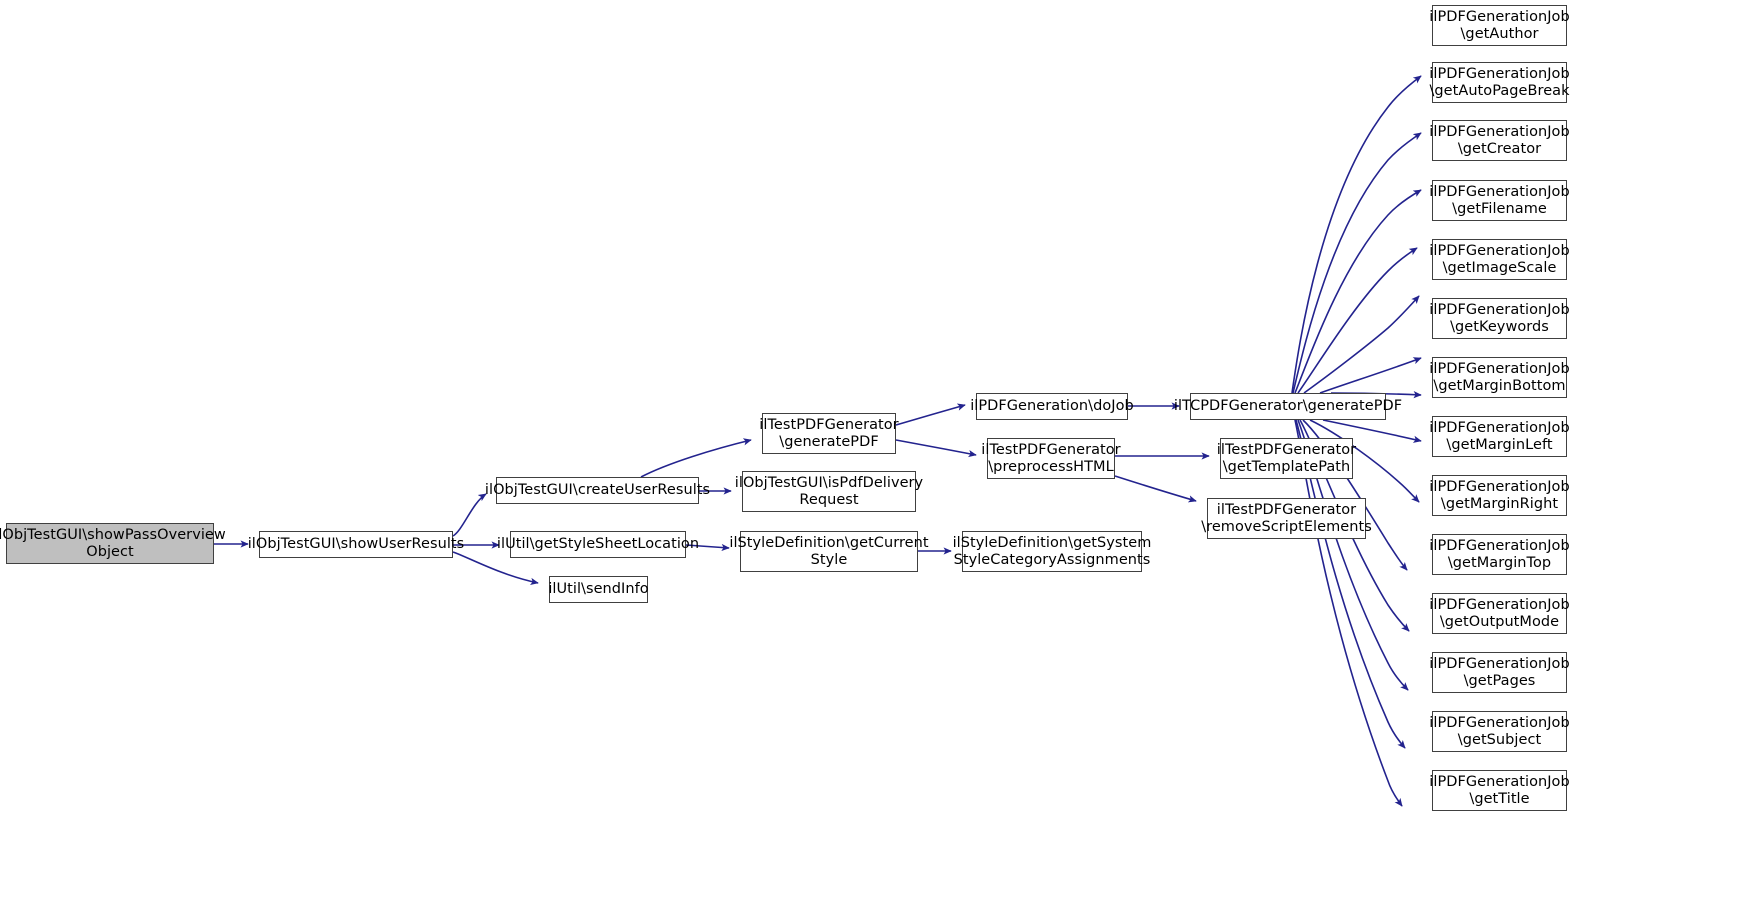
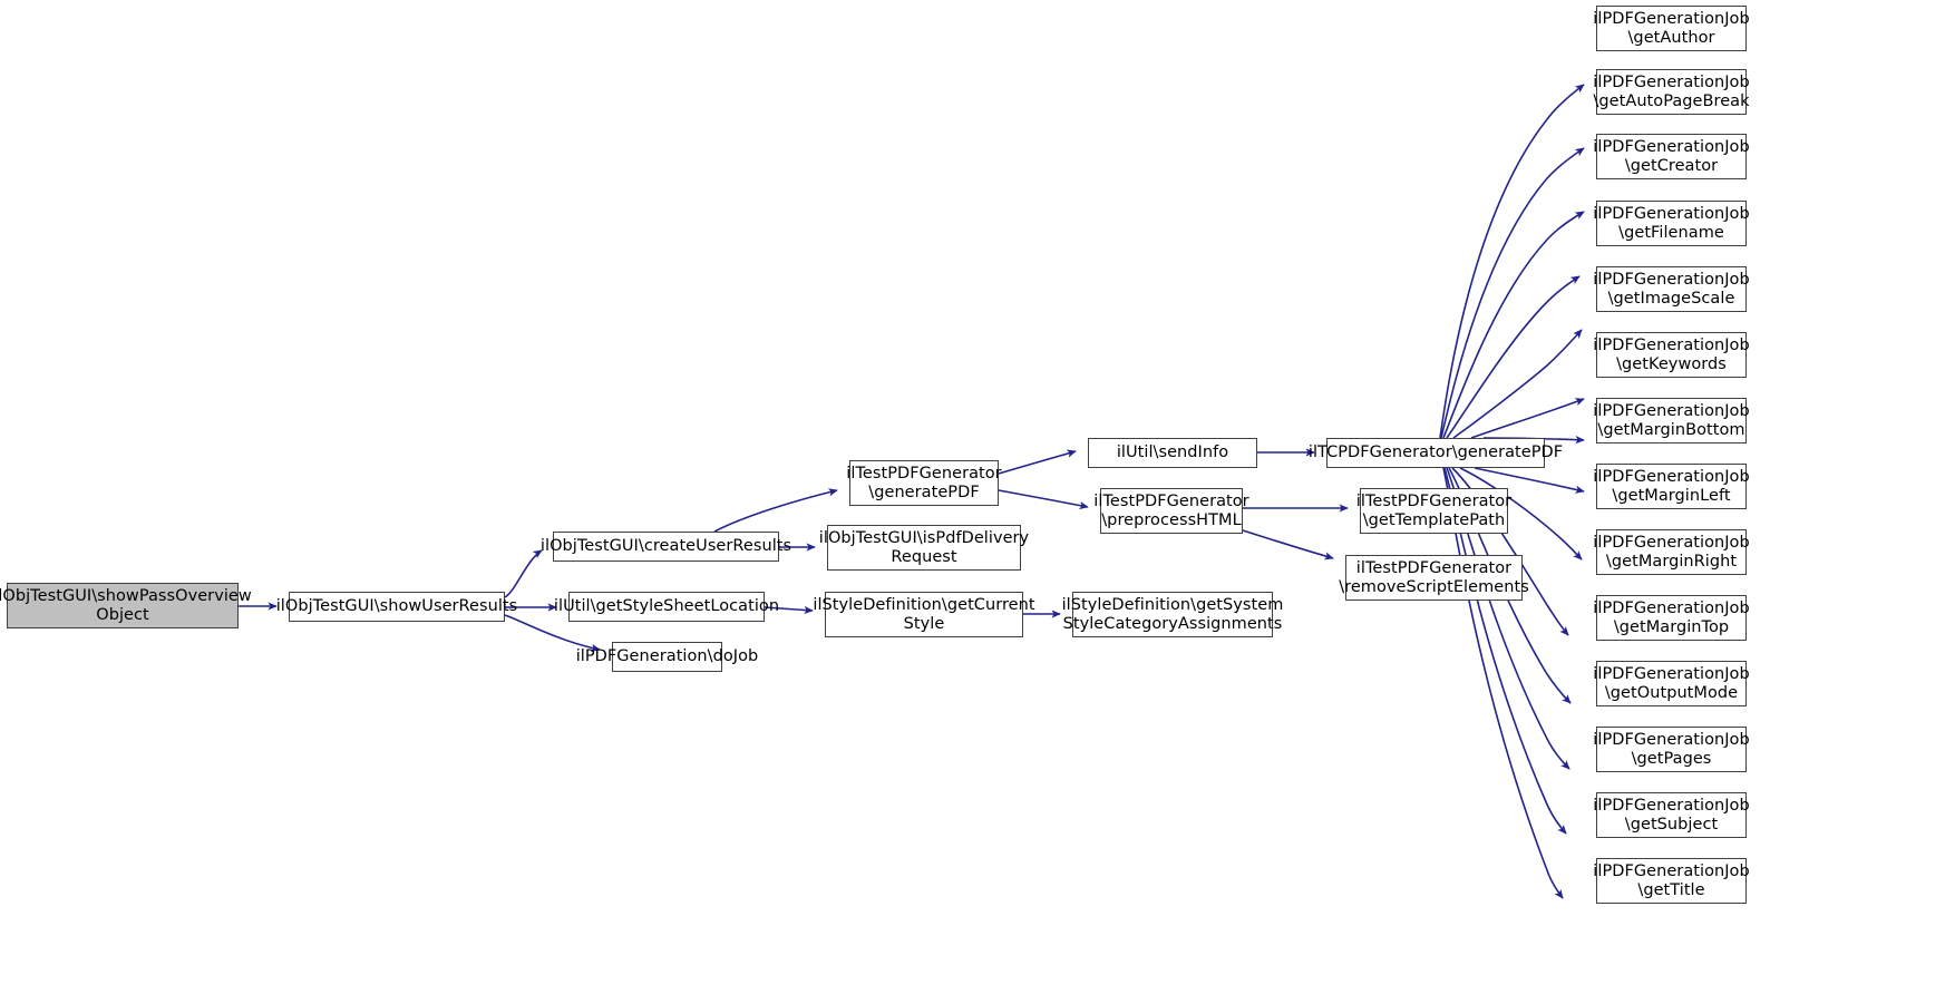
  lObjTestGUI\showPassOverview
  Object
  ilObjTestGUI\showUserResults
  ilObjTestGUI\createUserResults
  ilUtil\getStyleSheetLocation
- ilUtil\sendInfo
+ ilPDFGeneration\doJob
  ilTestPDFGenerator
  \generatePDF
  ilObjTestGUI\isPdfDelivery
  Request
  ilStyleDefinition\getCurrent
  Style
  ilStyleDefinition\getSystem
  StyleCategoryAssignments
- ilPDFGeneration\doJob
+ ilUtil\sendInfo
  ilTestPDFGenerator
  \preprocessHTML
  ilTCPDFGenerator\generatePDF
  ilTestPDFGenerator
  \getTemplatePath
  ilTestPDFGenerator
  \removeScriptElements
  ilPDFGenerationJob
  \getAuthor
  ilPDFGenerationJob
  \getAutoPageBreak
  ilPDFGenerationJob
  \getCreator
  ilPDFGenerationJob
  \getFilename
  ilPDFGenerationJob
  \getImageScale
  ilPDFGenerationJob
  \getKeywords
  ilPDFGenerationJob
  \getMarginBottom
  ilPDFGenerationJob
  \getMarginLeft
  ilPDFGenerationJob
  \getMarginRight
  ilPDFGenerationJob
  \getMarginTop
  ilPDFGenerationJob
  \getOutputMode
  ilPDFGenerationJob
  \getPages
  ilPDFGenerationJob
  \getSubject
  ilPDFGenerationJob
  \getTitle
